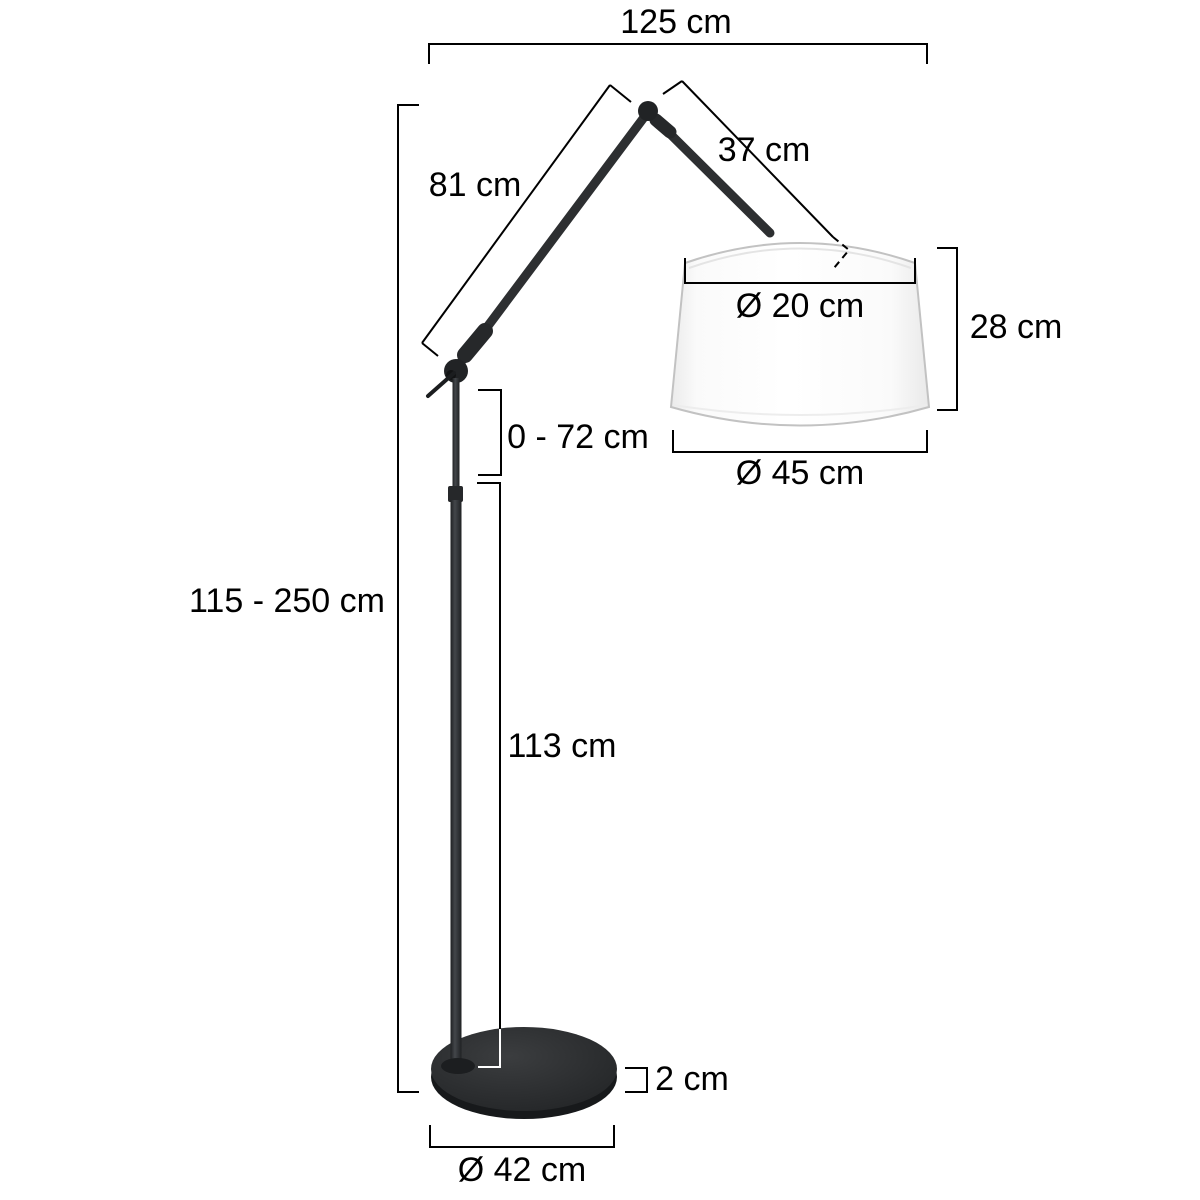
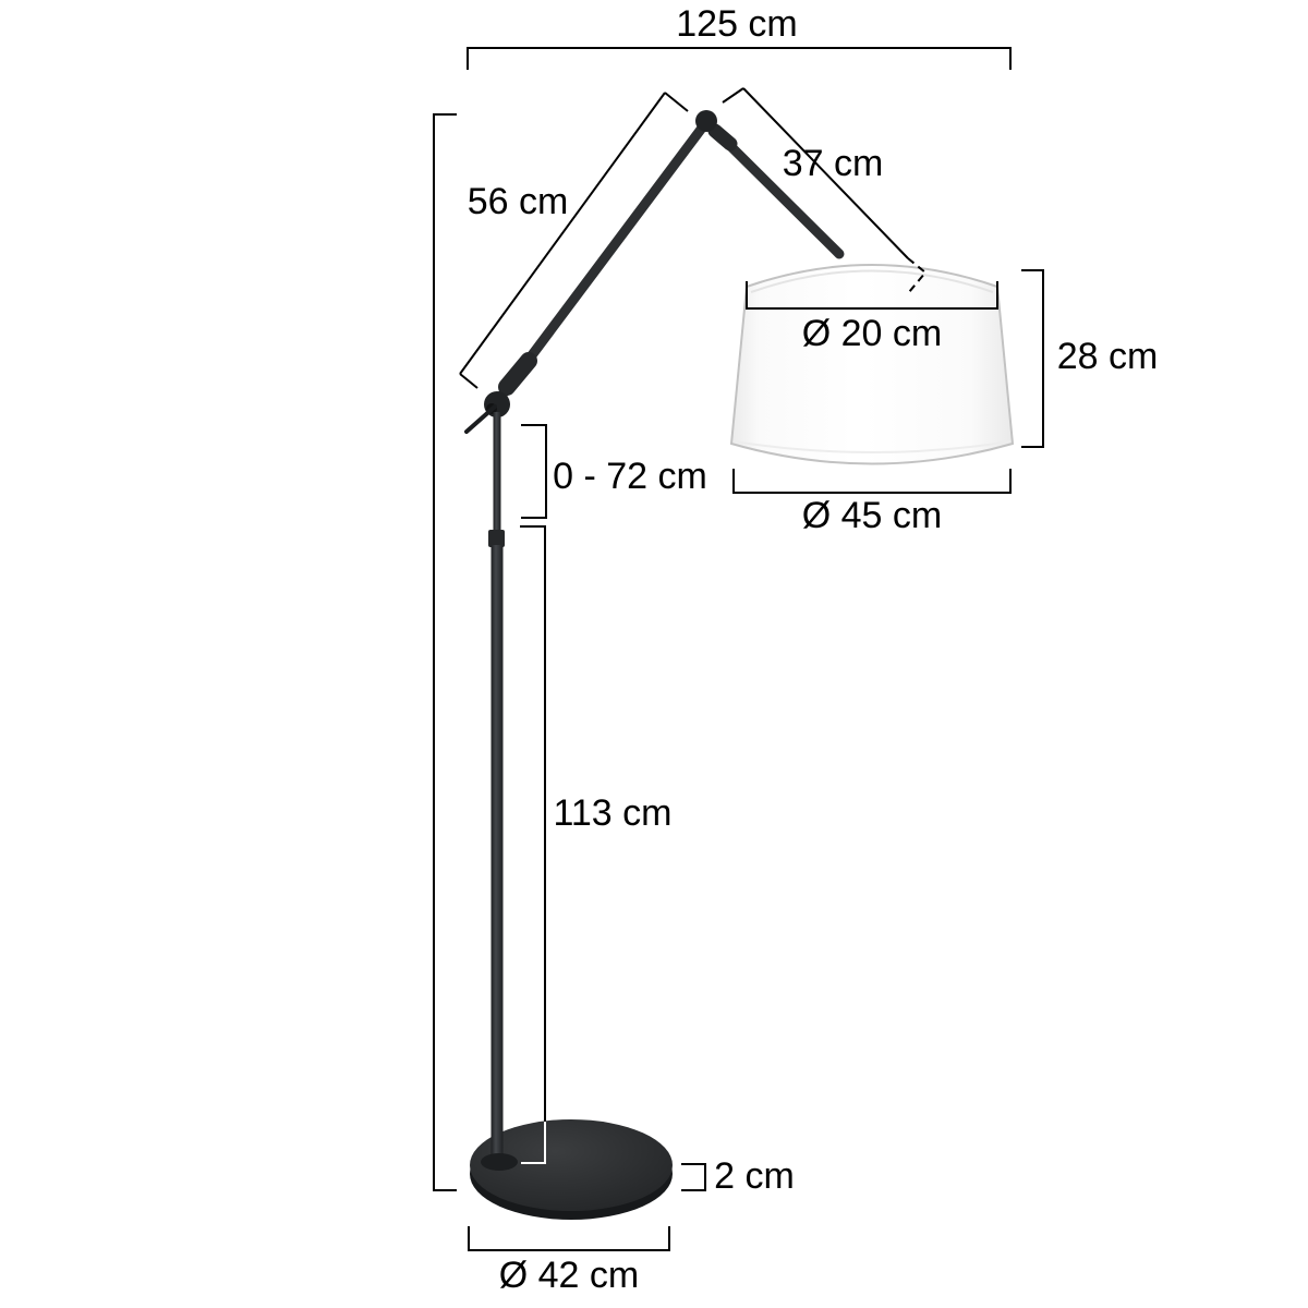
  125 cm
  37 cm
- 81 cm
+ 56 cm
  Ø 20 cm
  28 cm
  Ø 45 cm
  0 - 72 cm
- 115 - 250 cm
  113 cm
  2 cm
  Ø 42 cm
